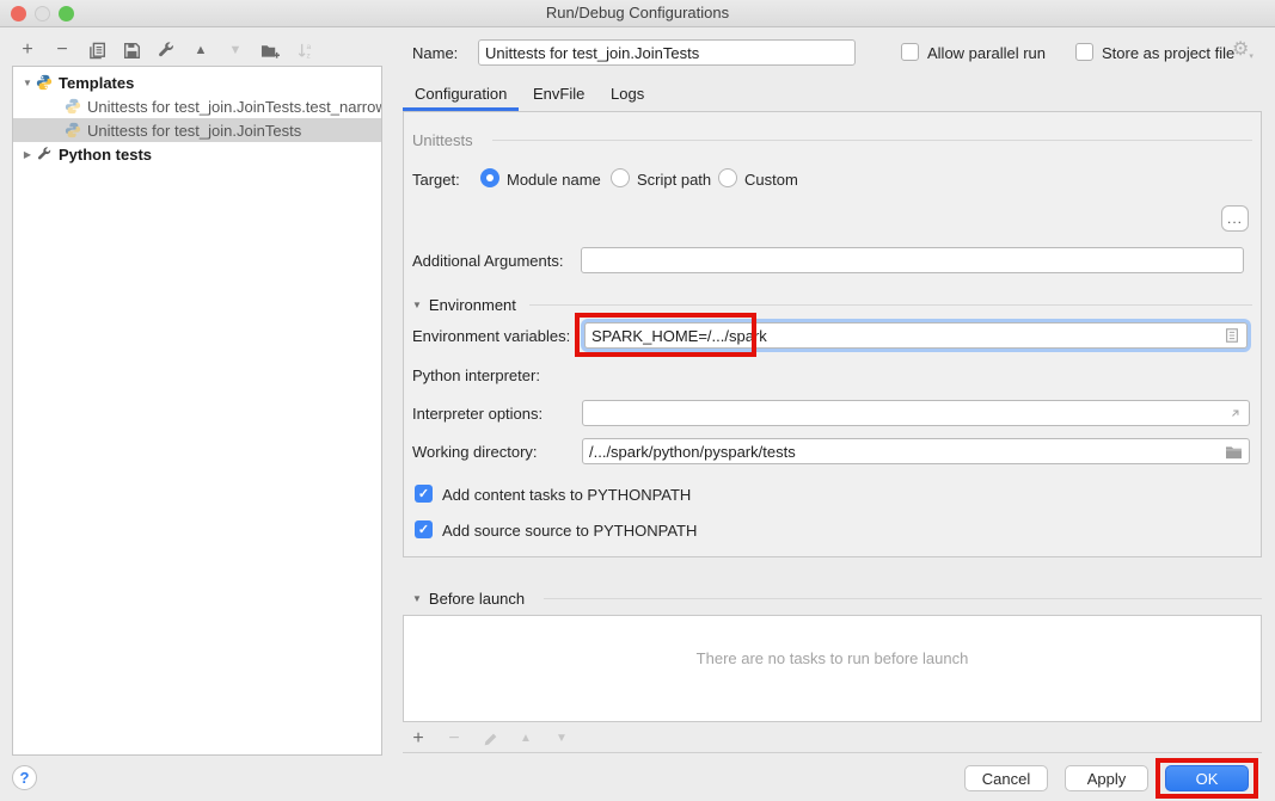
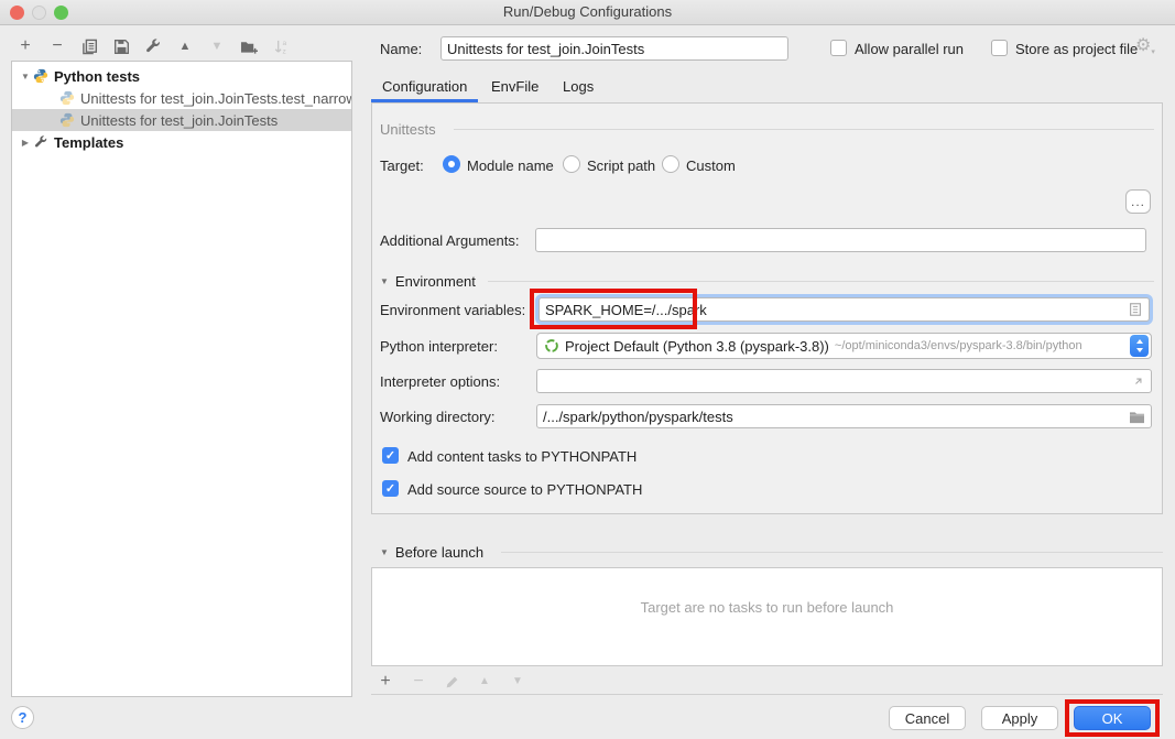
  Run/Debug Configurations
  +
  −
  ▲
  ▼
  ▼
- Templates
+ Python tests
  Unittests for test_join.JoinTests.test_narro
  Unittests for test_join.JoinTests
  ▶
- Python tests
+ Templates
  Name:
  Unittests for test_join.JoinTests
  Allow parallel run
  Store as project file
  Configuration
  EnvFile
  Logs
  Unittests
  Target:
  Module name
  Script path
  Custom
  ...
  Additional Arguments:
  ▼
  Environment
  Environment variables:
  SPARK_HOME=/.../spark
  Python interpreter:
+ Project Default (Python 3.8 (pyspark-3.8))
+ ~/opt/miniconda3/envs/pyspark-3.8/bin/python
  Interpreter options:
  Working directory:
  /.../spark/python/pyspark/tests
  ✓
  Add content tasks to PYTHONPATH
  ✓
  Add source source to PYTHONPATH
  ▼
  Before launch
- There are no tasks to run before launch
+ Target are no tasks to run before launch
  +
  −
  ▲
  ▼
  ?
  Cancel
  Apply
  OK
